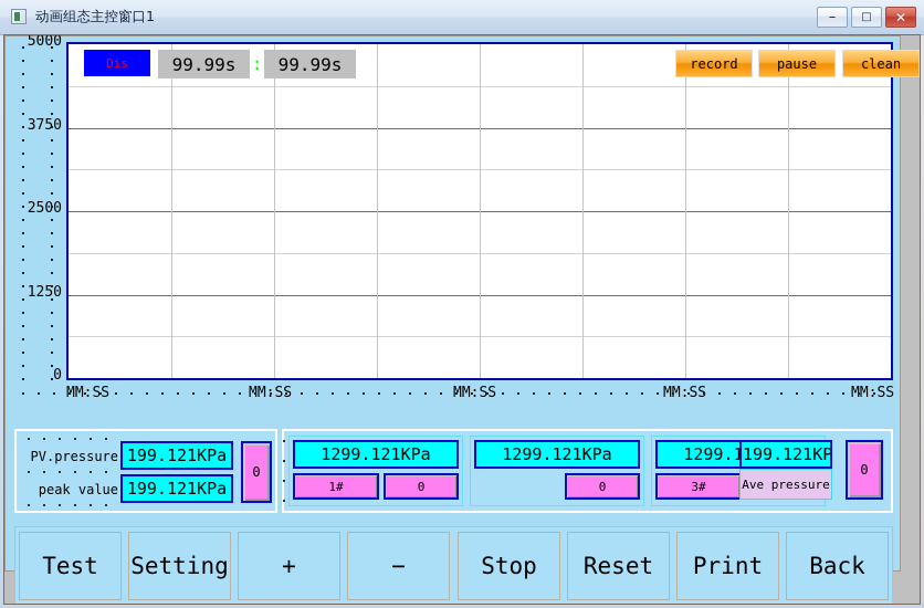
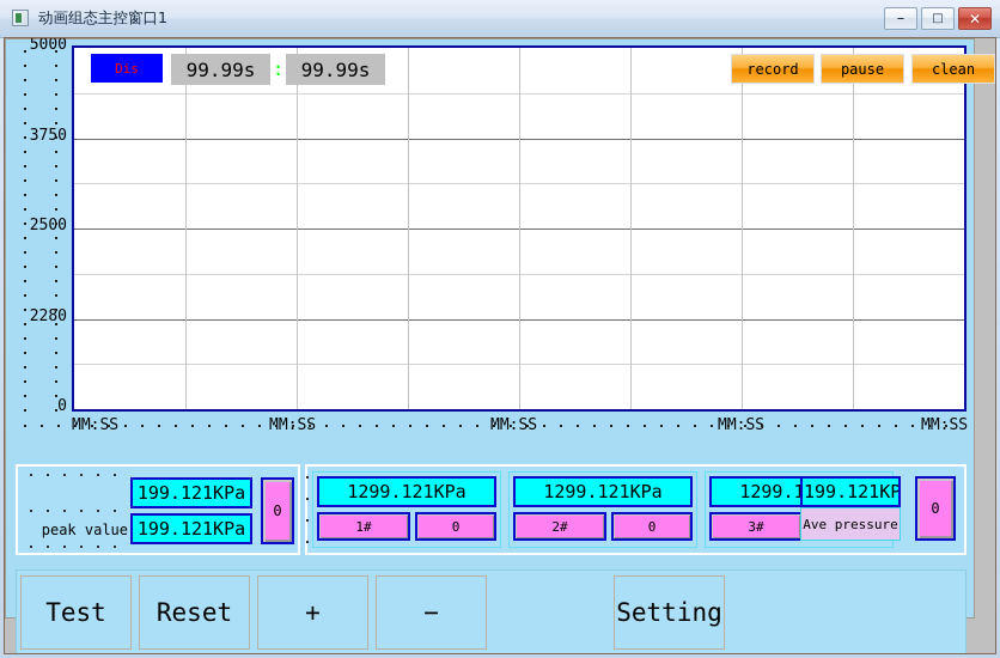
  动画组态主控窗口1
  –
  □
  ✕
  5000
  3750
  2500
- 1250
+ 2280
  0
  Dis
  99.99s
  :
  99.99s
  record
  pause
  clean
  M:SS
  MMSS
  M:SS
  MM:S
  MMSS
- PV.pressure
  199.121KPa
  peak value
  199.121KPa
  0
  1299.121KPa
  1#
  0
  1299.121KPa
+ 2#
  0
  3#
  199.121KP
  Ave pressure
  0
  Test
- Setting
+ Reset
  +
  −
- Stop
- Reset
+ Setting
- Print
- Back
